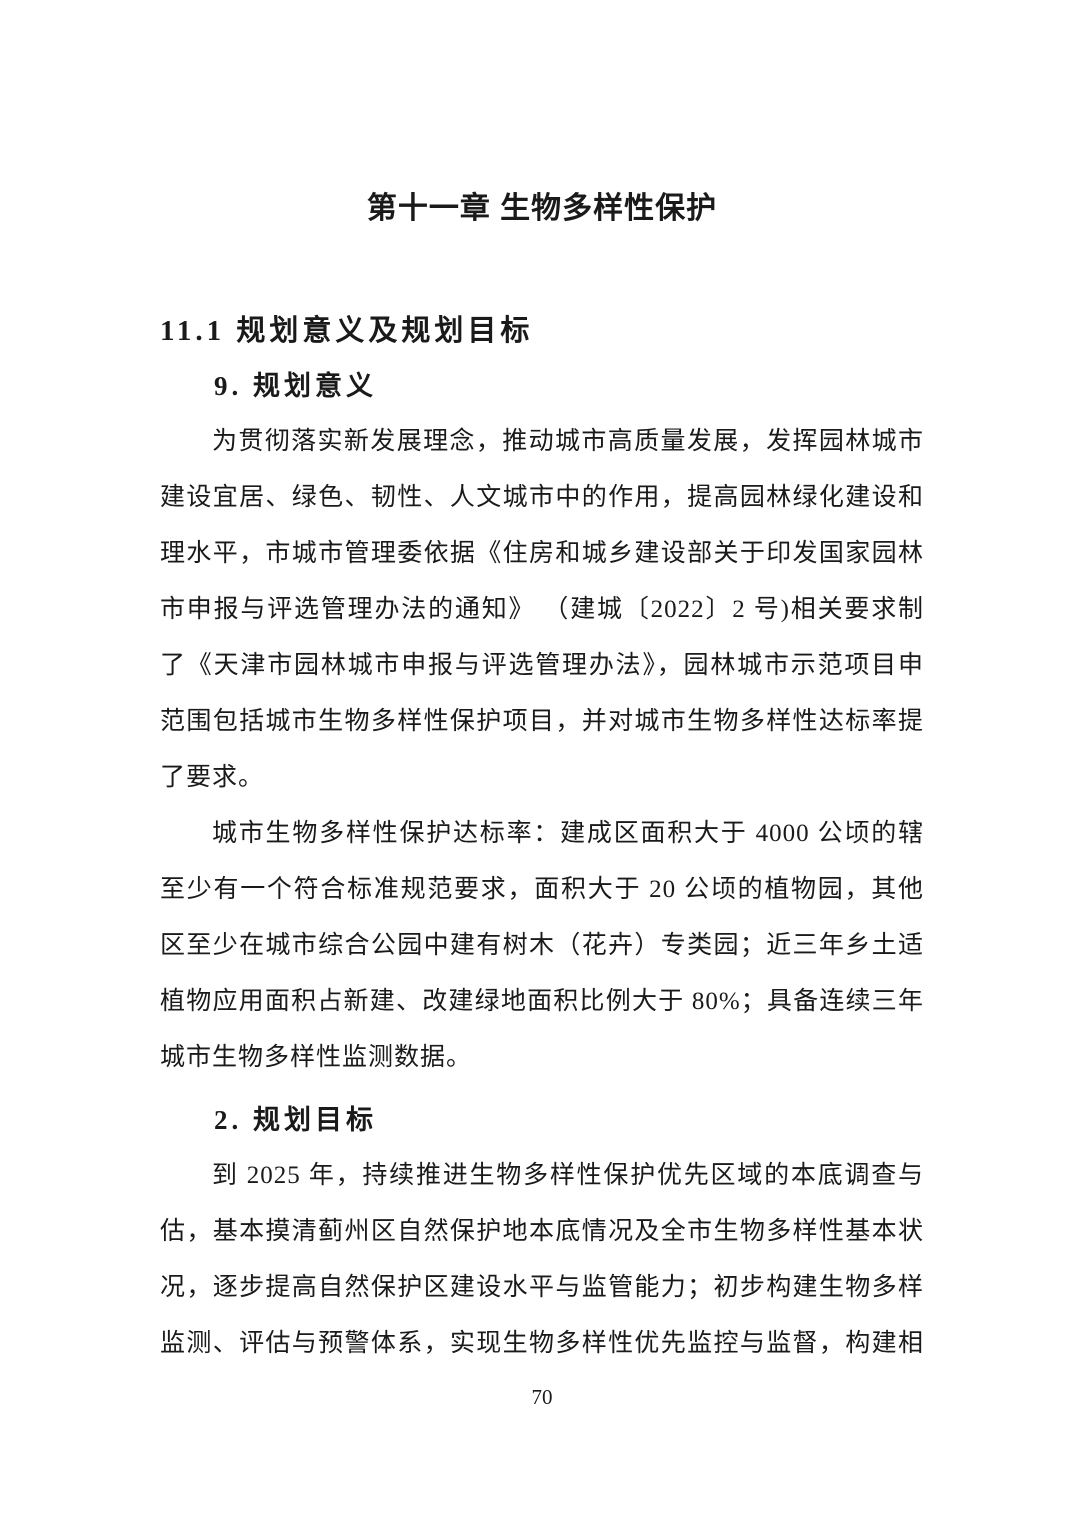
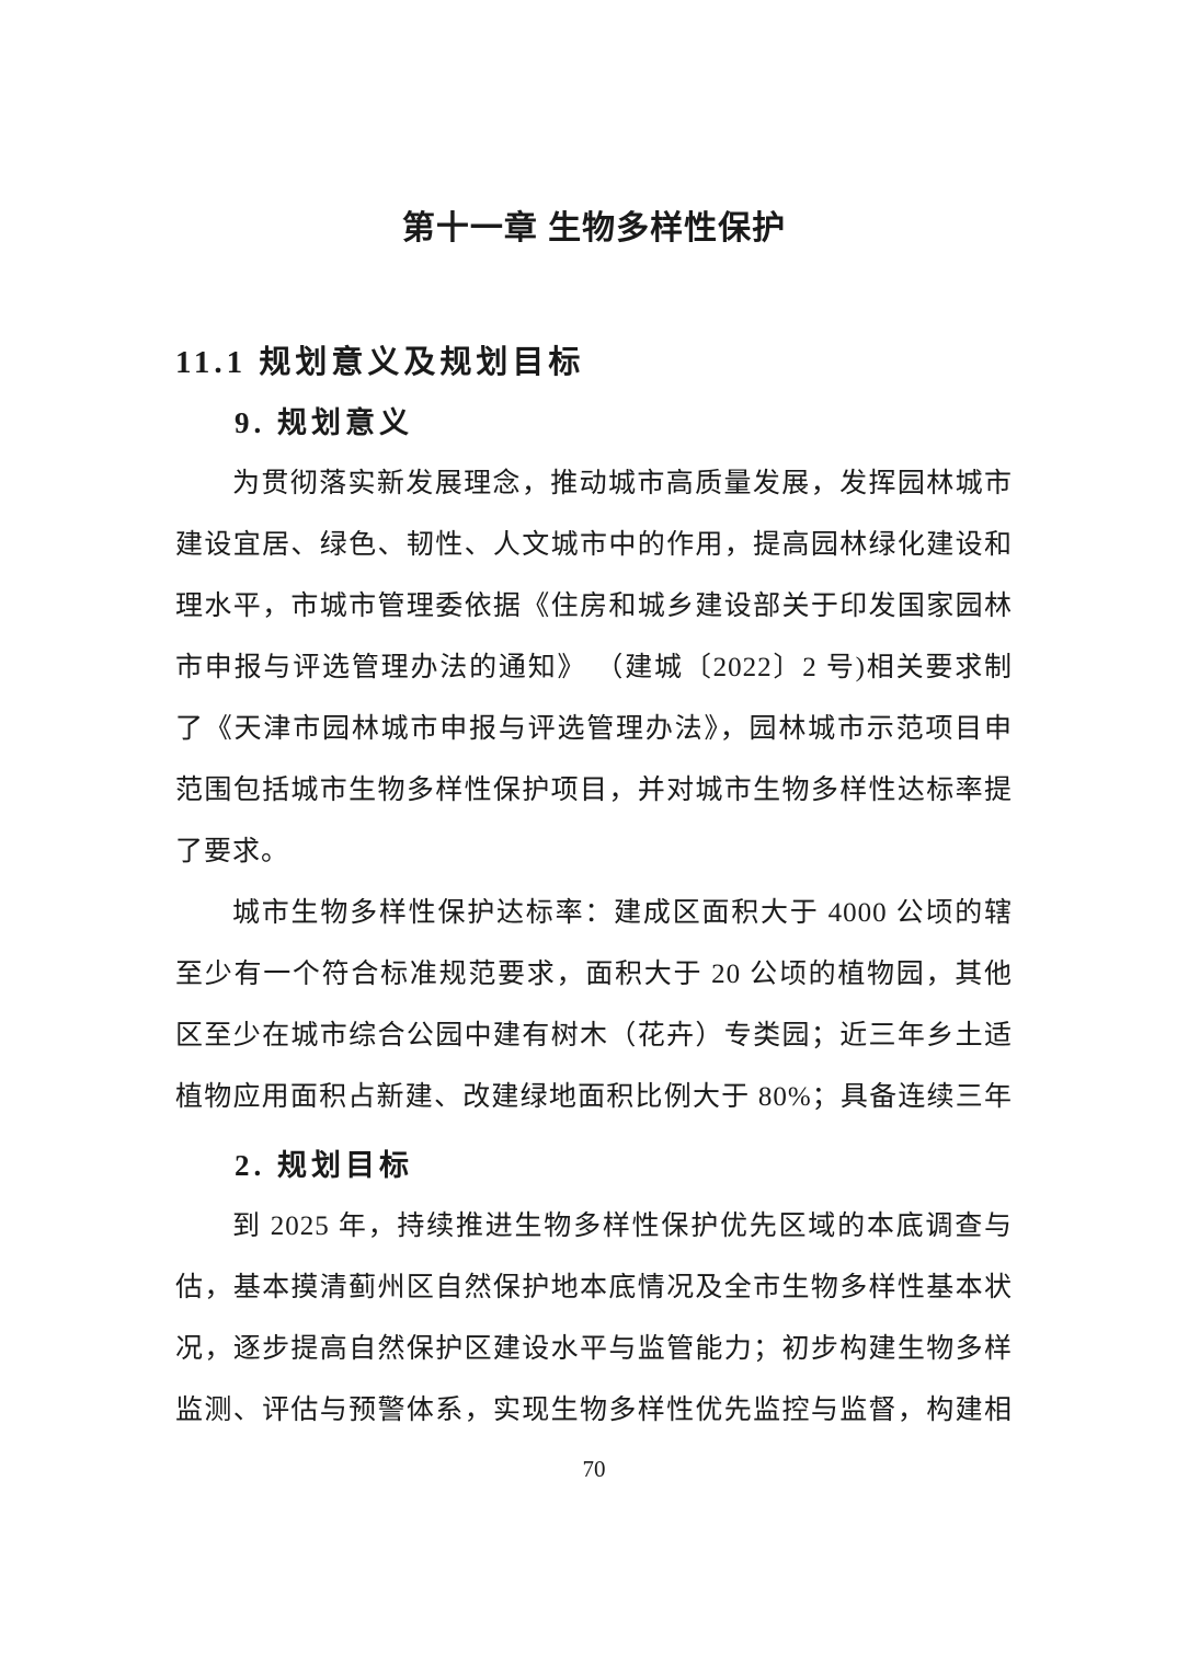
  第十一章 生物多样性保护
  11.1 规划意义及规划目标
  9. 规划意义
  为贯彻落实新发展理念，推动城市高质量发展，发挥园林城市
  建设宜居、绿色、韧性、人文城市中的作用，提高园林绿化建设和
  理水平，市城市管理委依据《住房和城乡建设部关于印发国家园林
  市申报与评选管理办法的通知》 （建城〔2022〕2 号)相关要求制
  了《天津市园林城市申报与评选管理办法》，园林城市示范项目申
  范围包括城市生物多样性保护项目，并对城市生物多样性达标率提
  了要求。
  城市生物多样性保护达标率：建成区面积大于 4000 公顷的辖
  至少有一个符合标准规范要求，面积大于 20 公顷的植物园，其他
  区至少在城市综合公园中建有树木（花卉）专类园；近三年乡土适
  植物应用面积占新建、改建绿地面积比例大于 80%；具备连续三年
- 城市生物多样性监测数据。
  2. 规划目标
  到 2025 年，持续推进生物多样性保护优先区域的本底调查与
  估，基本摸清蓟州区自然保护地本底情况及全市生物多样性基本状
  况，逐步提高自然保护区建设水平与监管能力；初步构建生物多样
  监测、评估与预警体系，实现生物多样性优先监控与监督，构建相
  70
